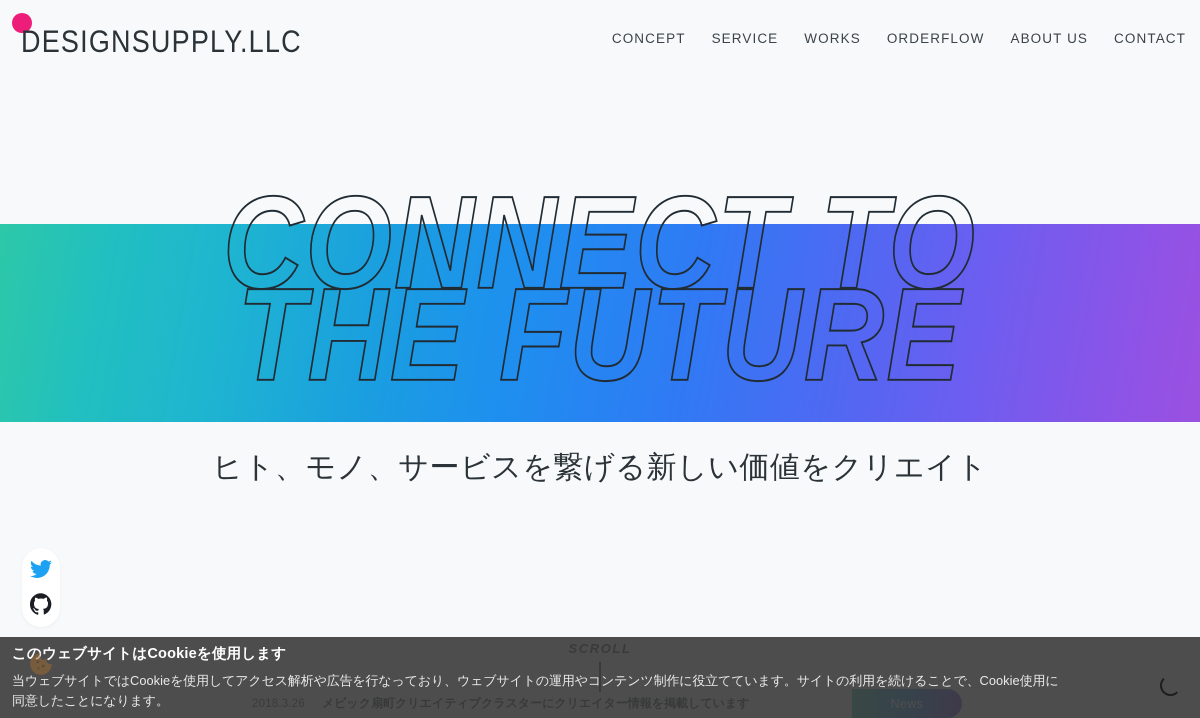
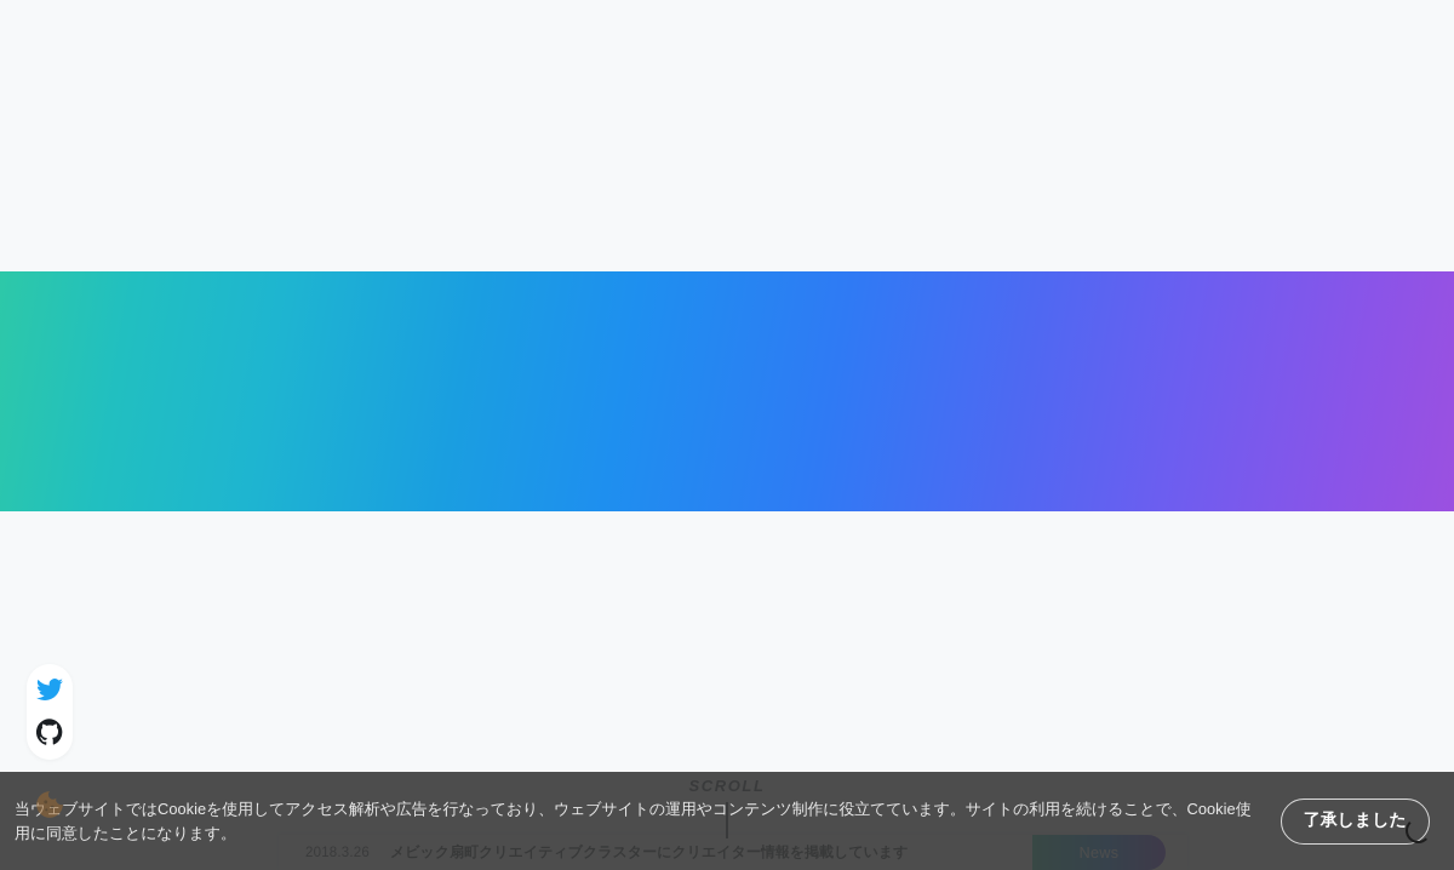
- DESIGNSUPPLY.LLC
- CONCEPT
- SERVICE
- WORKS
- ORDERFLOW
- ABOUT US
- CONTACT
- CONNECT TO
- THE FUTURE
- ヒト、モノ、サービスを繋げる新しい価値をクリエイト
- このウェブサイトはCookieを使用します
  当ウェブサイトではCookieを使用してアクセス解析や広告を行なっており、ウェブサイトの運用やコンテンツ制作に役立てています。サイトの利用を続けることで、Cookie使用に同意したことになります。
+ 了承しました
